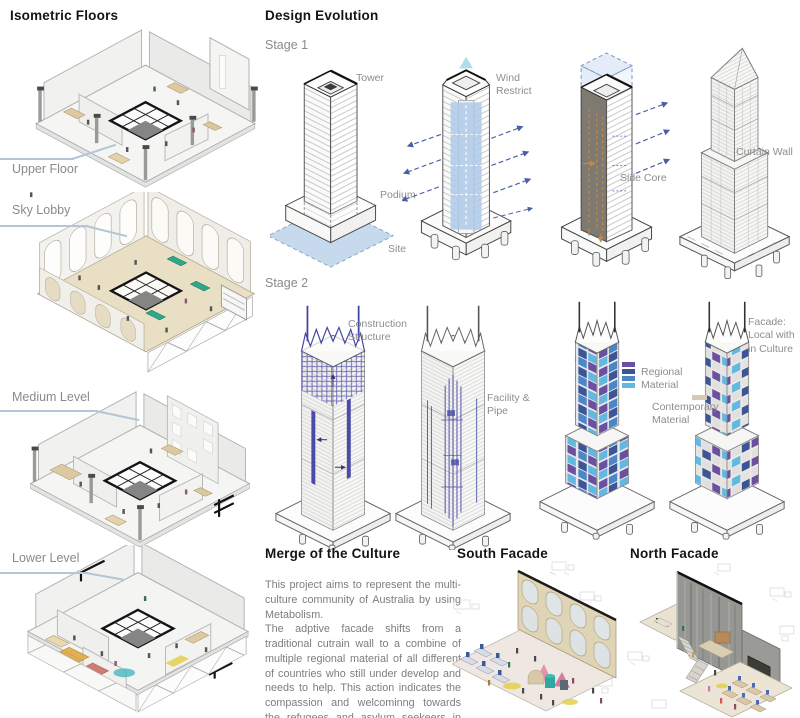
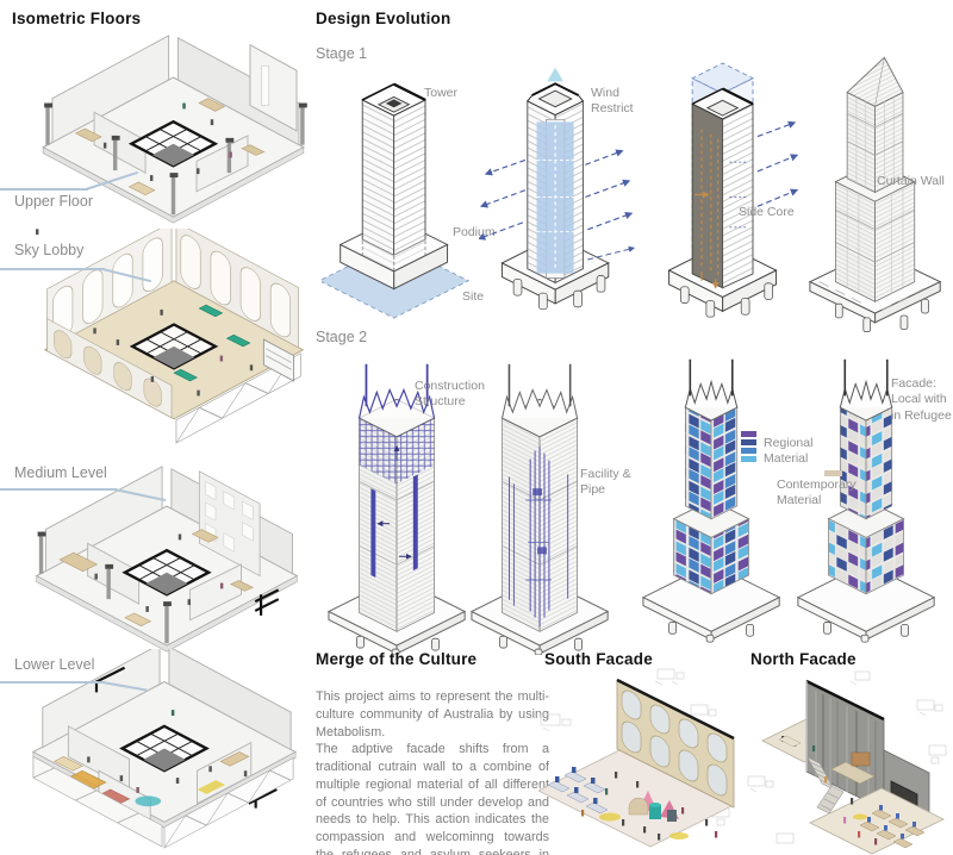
  Isometric Floors
  Upper Floor
  Sky Lobby
  Medium Level
  Lower Level
  Design Evolution
  Stage 1
  Tower
  Podium
  Site
  Wind Restrict
  Side Core
  Curtain Wall
  Stage 2
  Construction Structure
  Facility & Pipe
  Regional Material
- Facade: Local with in Culture
+ Facade: Local with in Refugee
  Contemporary Material
  Merge of the Culture
  This project aims to represent the multi-culture community of Australia by usin Metabolism.
  The adptive facade shifts from a traditional cutrain wall to a combine of multiple regional material of all different of countries who still under develop and needs to help. This action indicates the compassion and welcominng towards
  South Facade
  North Facade
